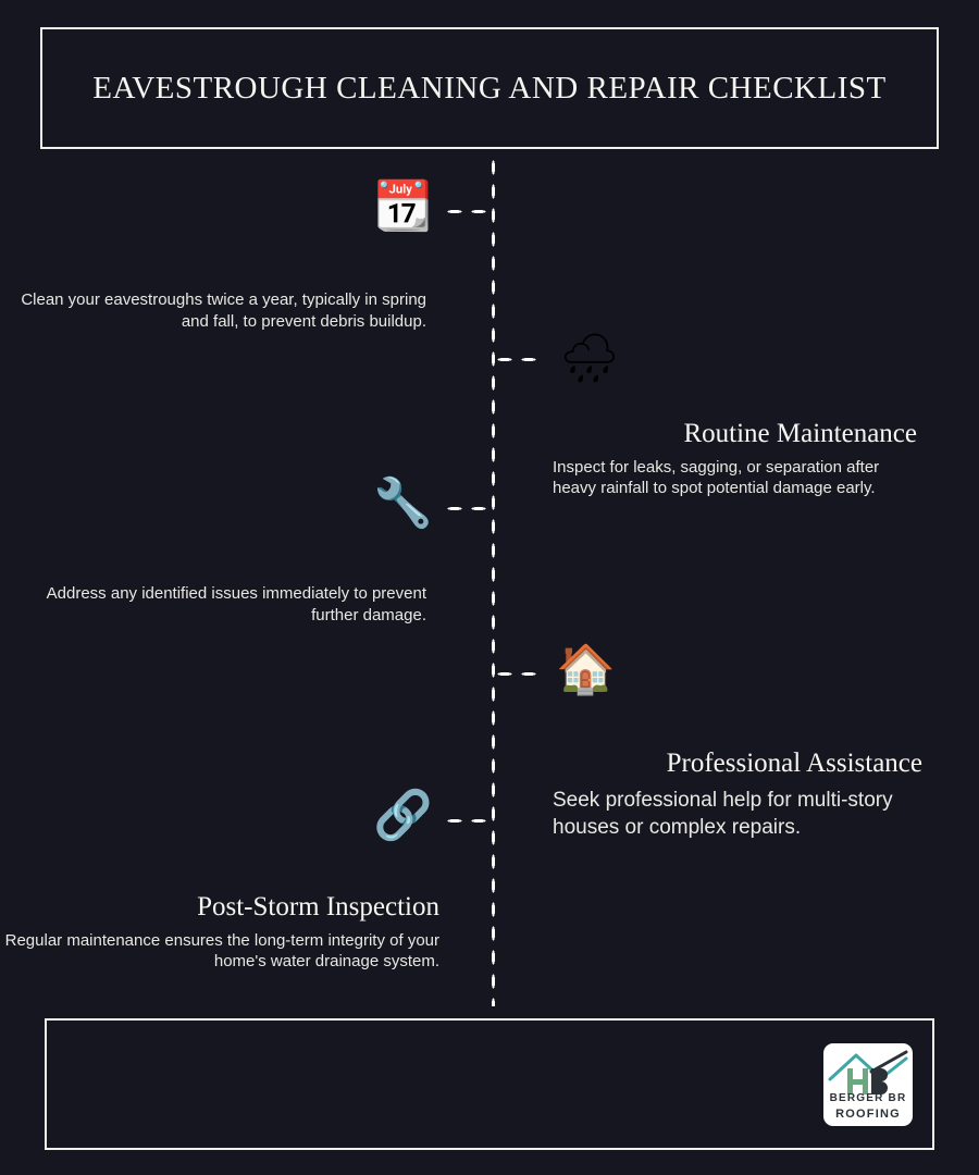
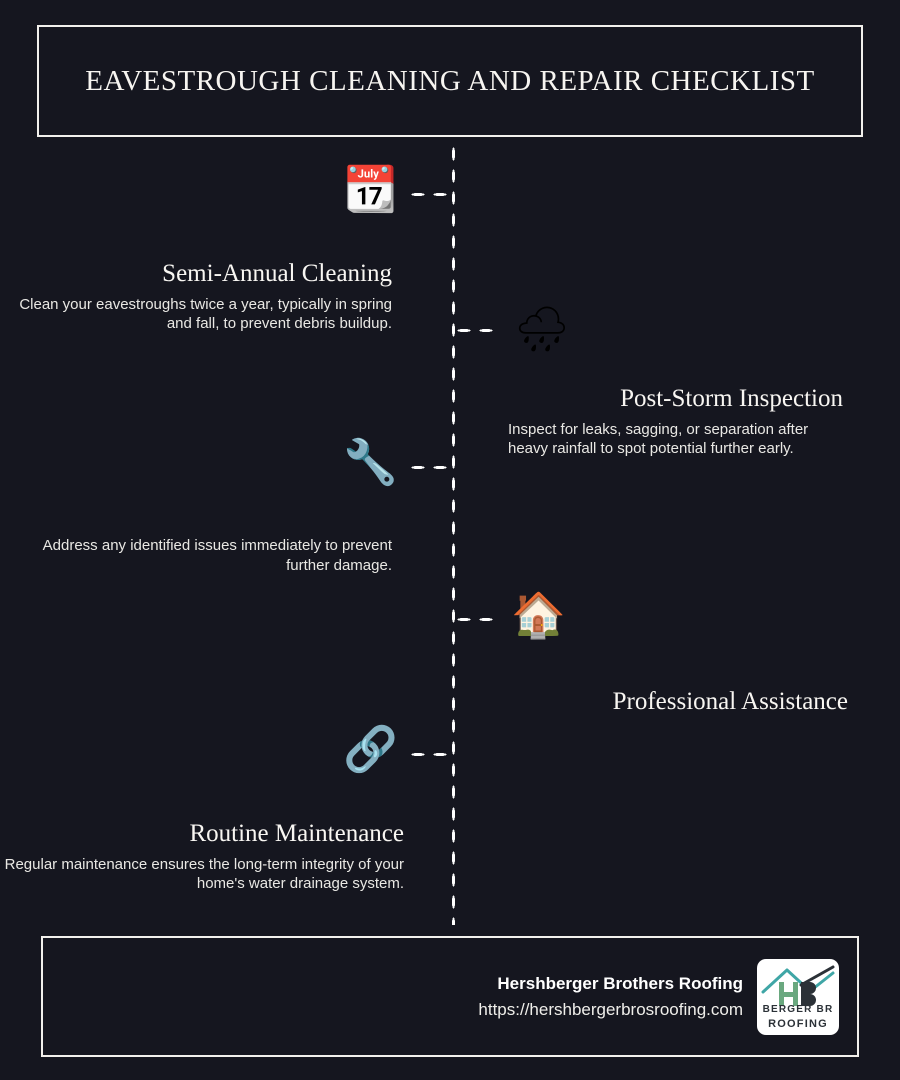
  EAVESTROUGH CLEANING AND REPAIR CHECKLIST
  📆
+ Semi-Annual Cleaning
  Clean your eavestroughs twice a year, typically in spring and fall, to prevent debris buildup.
  🌧
- Routine Maintenance
+ Post-Storm Inspection
- Inspect for leaks, sagging, or separation after heavy rainfall to spot potential damage early.
+ Inspect for leaks, sagging, or separation after heavy rainfall to spot potential further early.
  🔧
  Address any identified issues immediately to prevent further damage.
  🏠
  Professional Assistance
- Seek professional help for multi-story houses or complex repairs.
  🔗
- Post-Storm Inspection
+ Routine Maintenance
  Regular maintenance ensures the long-term integrity of your home's water drainage system.
+ Hershberger Brothers Roofing
+ https://hershbergerbrosroofing.com
  BERGER BR
  ROOFING
